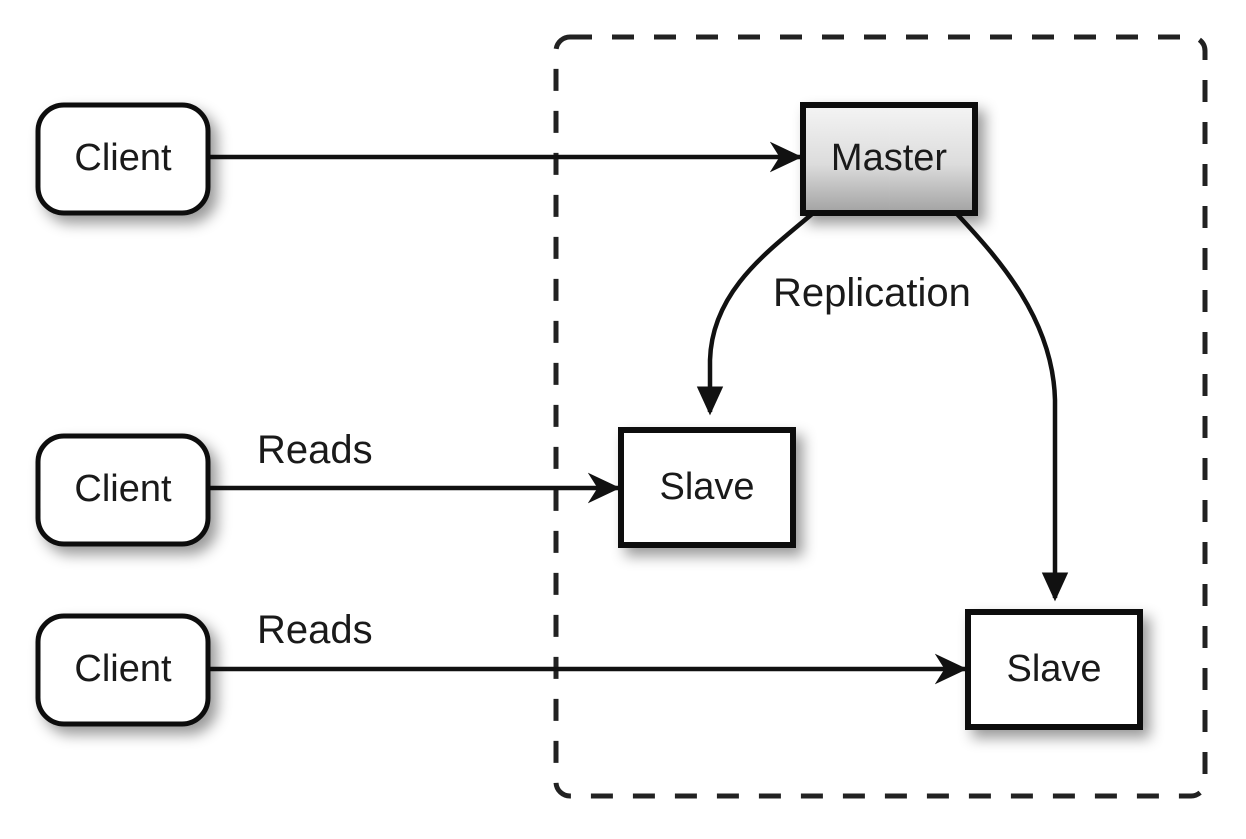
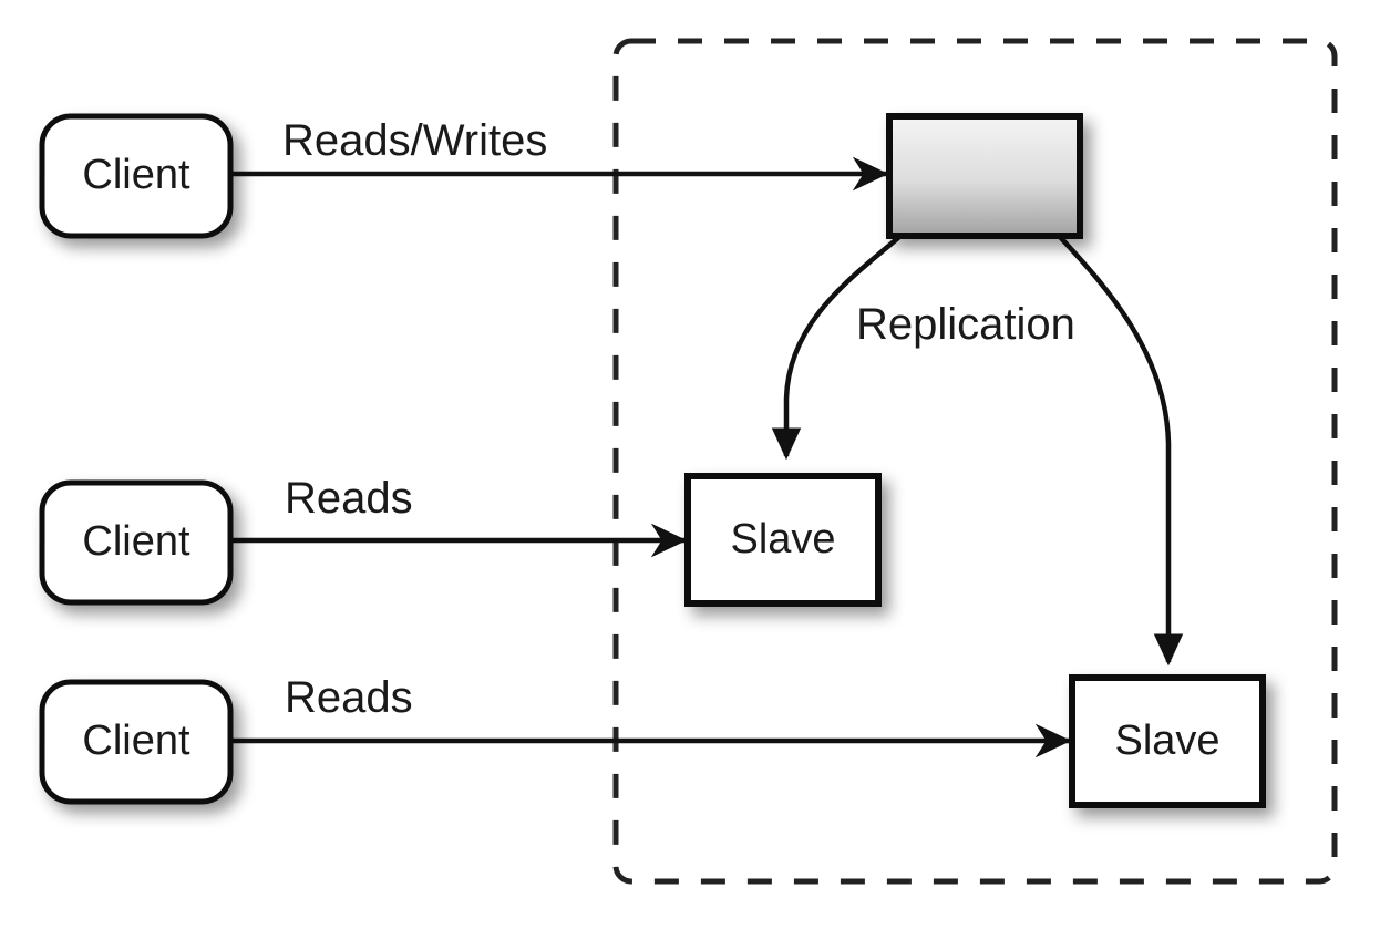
  Client
  Client
  Client
- Master
  Slave
  Slave
+ Reads/Writes
  Reads
  Reads
  Replication
